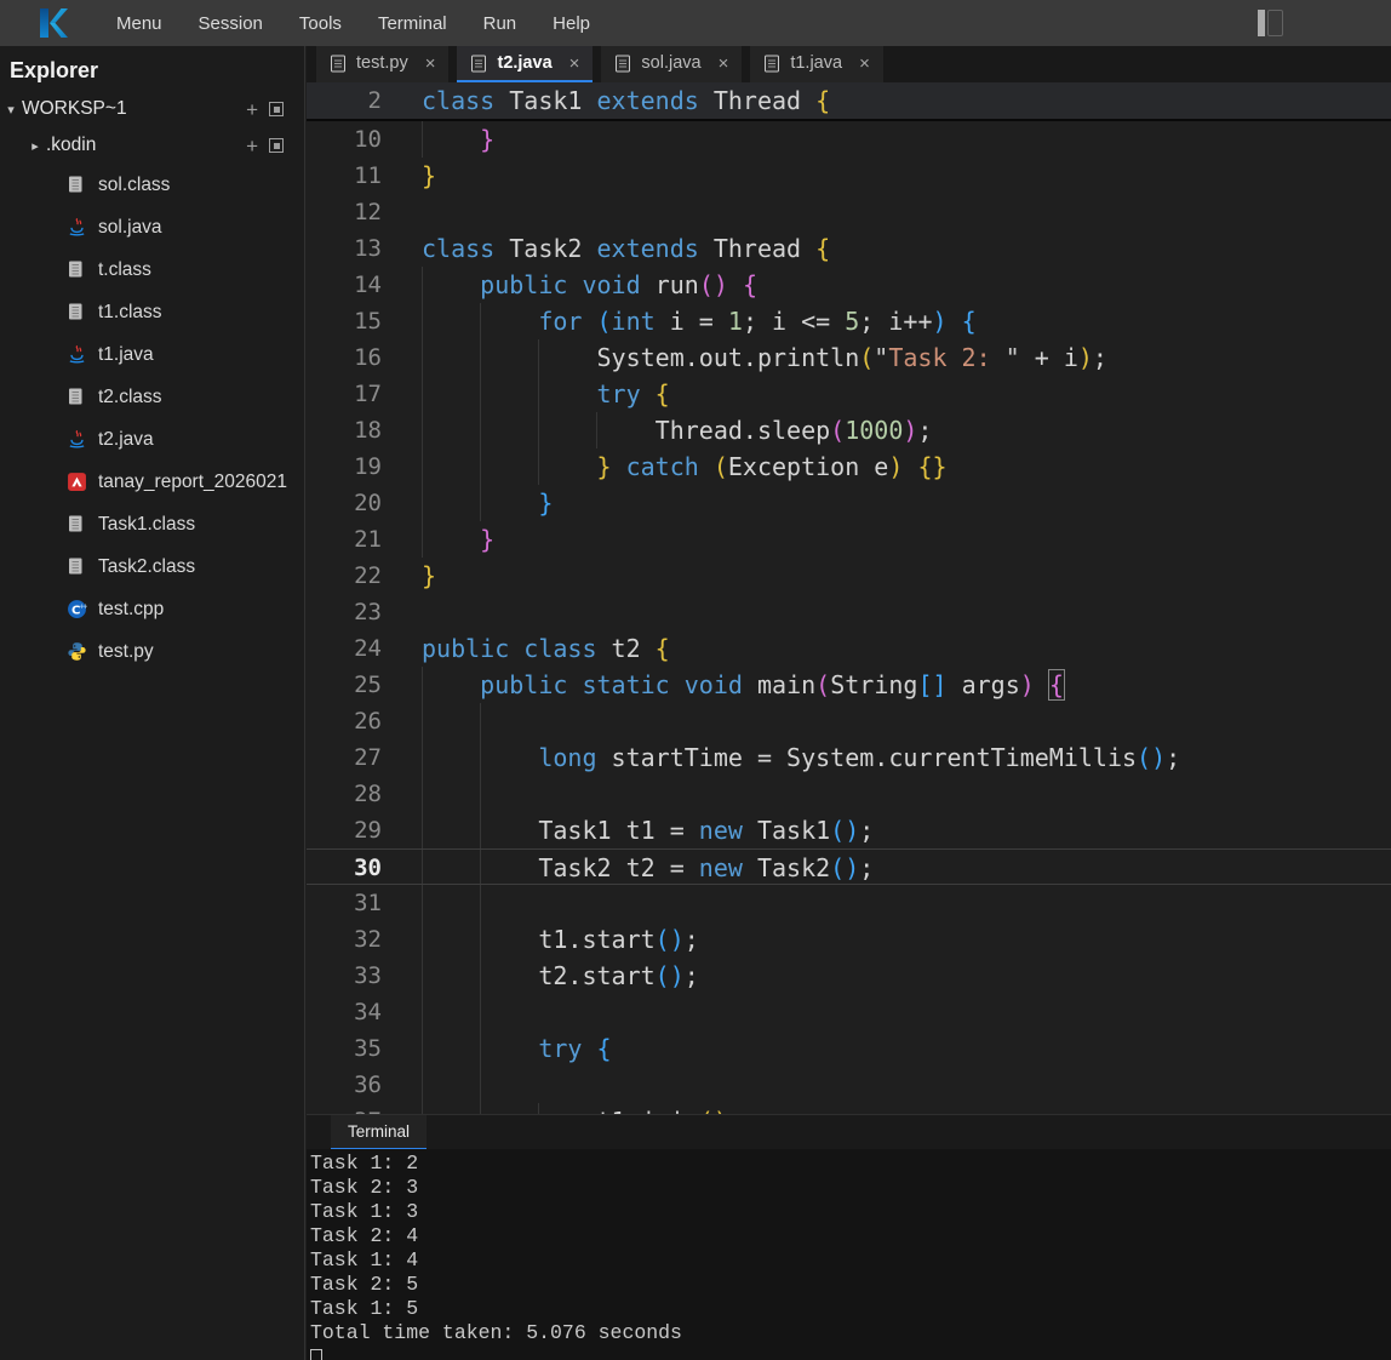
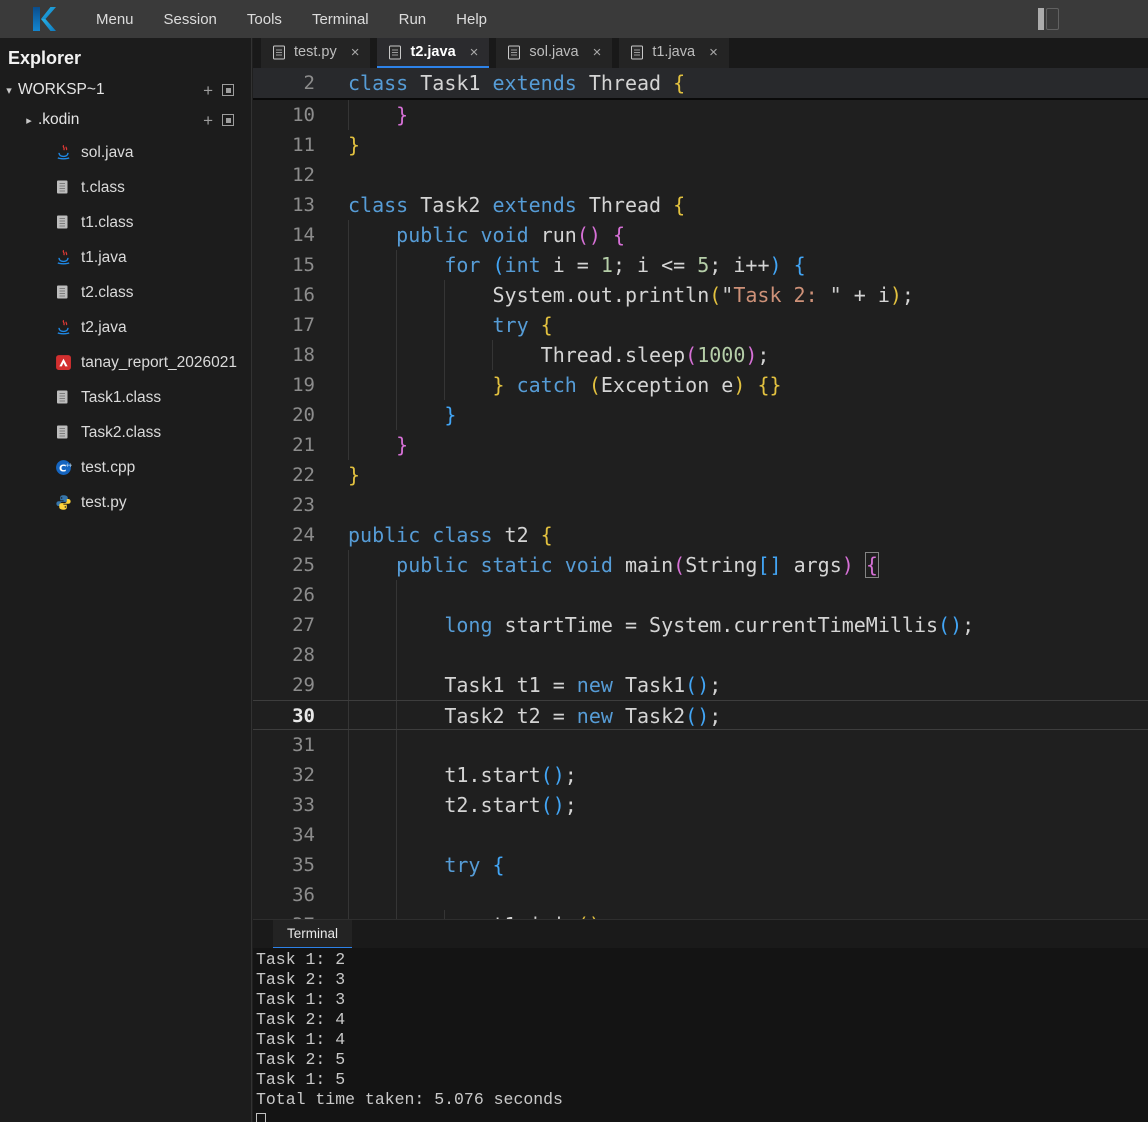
  Menu
  Session
  Tools
  Terminal
  Run
  Help
  Explorer
  ▾
  WORKSP~1
  +
  ▸
  .kodin
  +
- sol.class
  sol.java
  t.class
  t1.class
  t1.java
  t2.class
  t2.java
  tanay_report_2026021
  Task1.class
  Task2.class
  C
  test.cpp
  test.py
  test.py
  ×
  t2.java
  ×
  sol.java
  ×
  t1.java
  ×
  2
  class Task1 extends Thread {
  10
  }
  11
  }
  12
  13
  class Task2 extends Thread {
  14
  public void run() {
  15
  for (int i = 1; i <= 5; i++) {
  16
  System.out.println("Task 2: " + i);
  17
  try {
  18
  Thread.sleep(1000);
  19
  } catch (Exception e) {}
  20
  }
  21
  }
  22
  }
  23
  24
  public class t2 {
  25
  public static void main(String[] args) {
  26
  27
  long startTime = System.currentTimeMillis();
  28
  29
  Task1 t1 = new Task1();
  30
  Task2 t2 = new Task2();
  31
  32
  t1.start();
  33
  t2.start();
  34
  35
  try {
  36
  Terminal
  Task 1: 2
  Task 2: 3
  Task 1: 3
  Task 2: 4
  Task 1: 4
  Task 2: 5
  Task 1: 5
  Total time taken: 5.076 seconds
